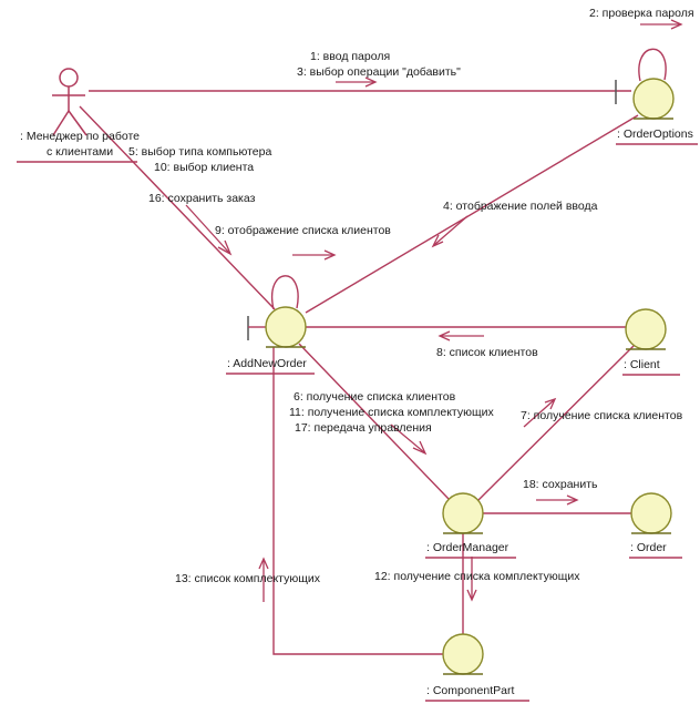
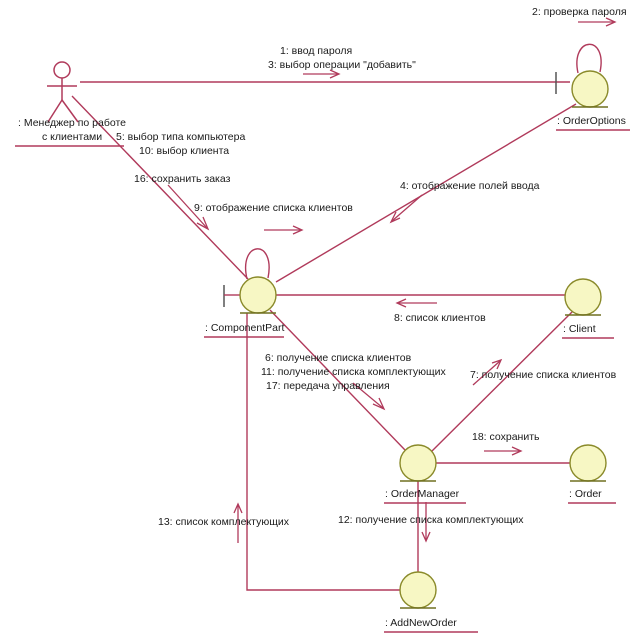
  : OrderOptions
- : AddNewOrder
+ : ComponentPart
  : Client
  : OrderManager
  : Order
- : ComponentPart
+ : AddNewOrder
  : Менеджер по работе
  с клиентами
  1: ввод пароля
  3: выбор операции "добавить"
  2: проверка пароля
  5: выбор типа компьютера
  10: выбор клиента
  16: сохранить заказ
  9: отображение списка клиентов
  4: отображение полей ввода
  8: список клиентов
  6: получение списка клиентов
  11: получение списка комплектующих
  17: передача управления
  7: получение списка клиентов
  18: сохранить
  12: получение списка комплектующих
  13: список комплектующих
